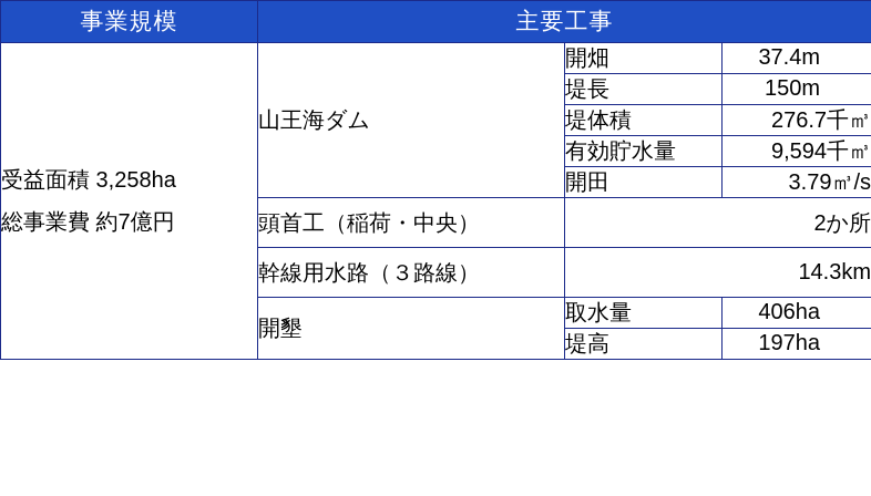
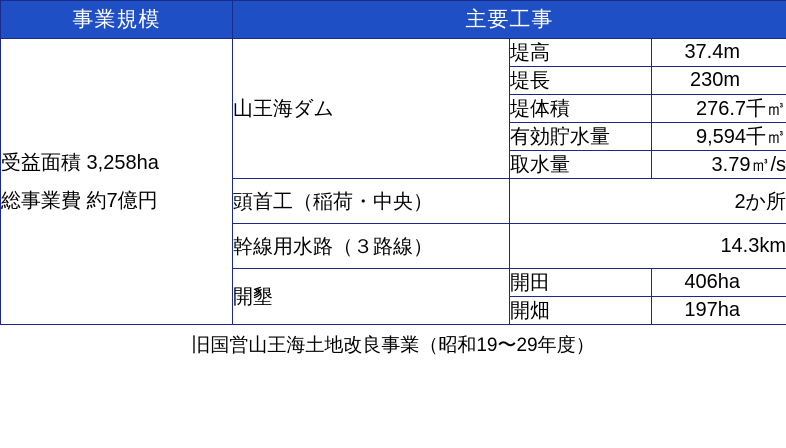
  事業規模	主要工事
- 受益面積 3,258ha 総事業費 約7億円	山王海ダム	開畑	37.4m
+ 受益面積 3,258ha 総事業費 約7億円	山王海ダム	堤高	37.4m
- 堤長	150m
+ 堤長	230m
  堤体積	276.7千㎥
  有効貯水量	9,594千㎥
- 開田	3.79㎥/s
+ 取水量	3.79㎥/s
  頭首工（稲荷・中央）	2か所
  幹線用水路（３路線）	14.3km
- 開墾	取水量	406ha
+ 開墾	開田	406ha
- 堤高	197ha
+ 開畑	197ha
+ 旧国営山王海土地改良事業（昭和19〜29年度）
